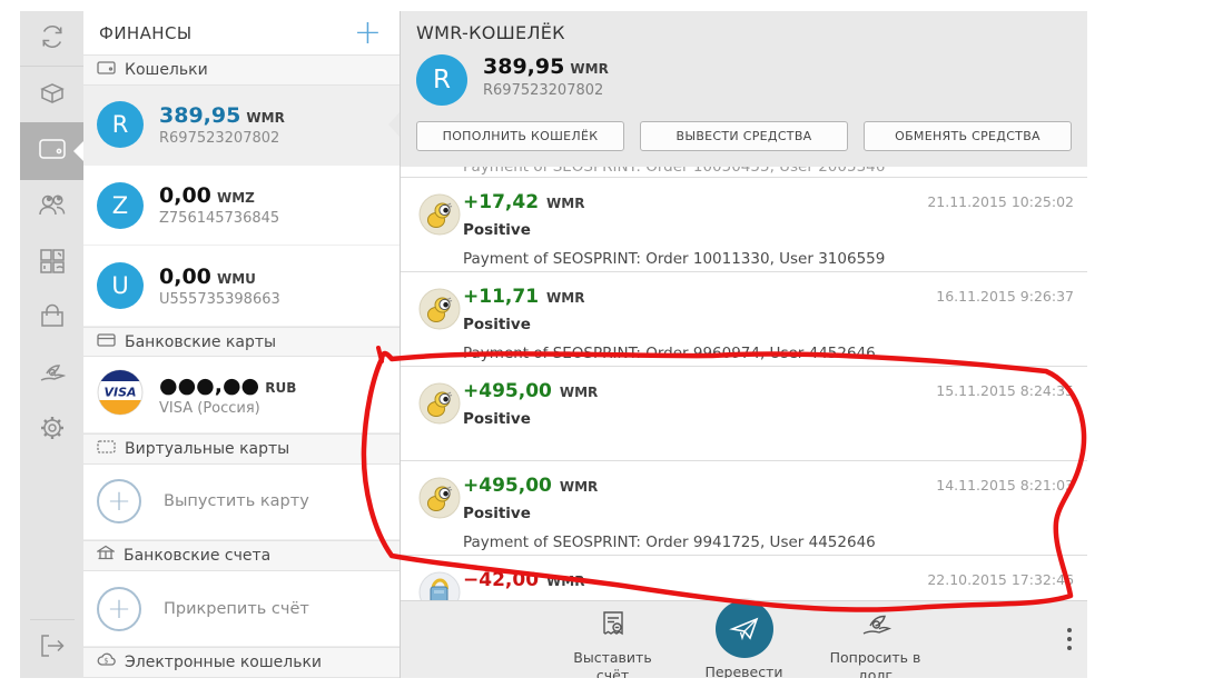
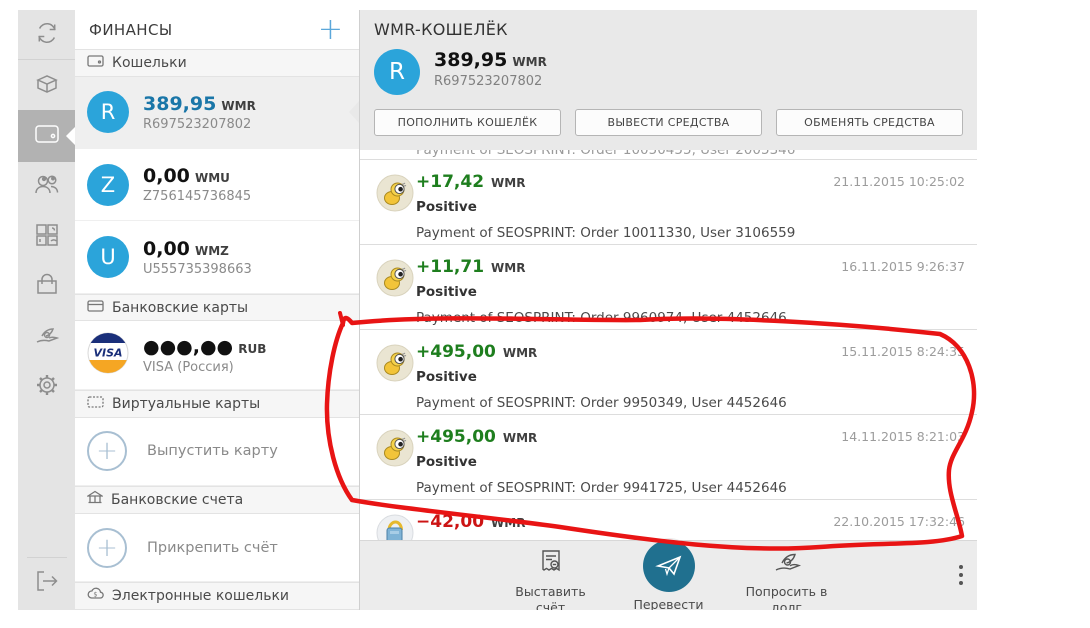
  ФИНАНСЫ
  +
  Кошельки
  R
  389,95 WMR
  R697523207802
  Z
- 0,00 WMZ
+ 0,00 WMU
  Z756145736845
  U
- 0,00 WMU
+ 0,00 WMZ
  U555735398663
  Банковские карты
  VISA
  ●●●,●● RUB
  VISA (Россия)
  Виртуальные карты
  +
  Выпустить карту
  Банковские счета
  +
  Прикрепить счёт
  $
  Электронные кошельки
  WMR-КОШЕЛЁК
  R
  389,95 WMR
  R697523207802
  ПОПОЛНИТЬ КОШЕЛЁК
  ВЫВЕСТИ СРЕДСТВА
  ОБМЕНЯТЬ СРЕДСТВА
  Payment of SEOSPRINT: Order 10050455, User 2005346
  +17,42
  WMR
  Positive
  Payment of SEOSPRINT: Order 10011330, User 3106559
  21.11.2015 10:25:02
  +11,71
  WMR
  Positive
  16.11.2015 9:26:37
  +495,00
  WMR
  Positive
+ Payment of SEOSPRINT: Order 9950349, User 4452646
  15.11.2015 8:24:3
  +495,00
  WMR
  Positive
  Payment of SEOSPRINT: Order 9941725, User 4452646
  14.11.2015 8:21:0
  −42,00
  22.10.2015 17:32:46
  Выставить счёт
  Попросить в долг
